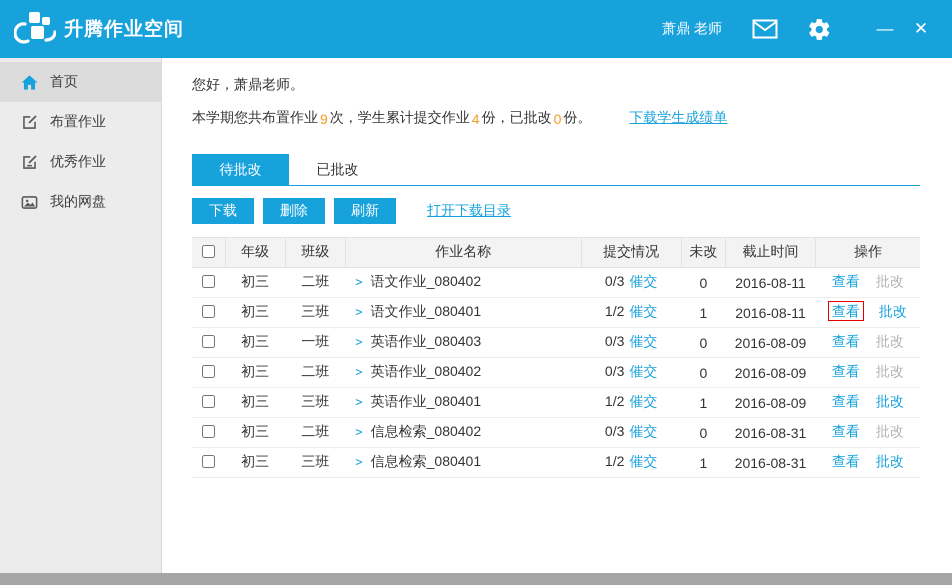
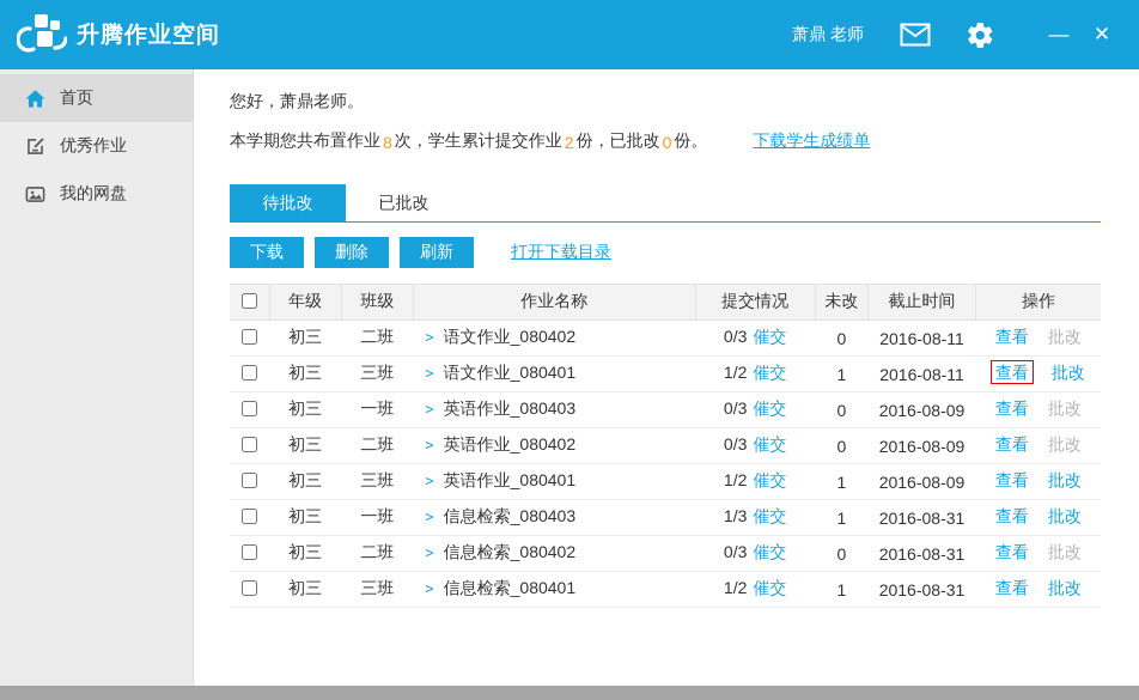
  升腾作业空间
  萧鼎 老师
  —
  ✕
  首页
- 布置作业
  优秀作业
  我的网盘
  您好，萧鼎老师。
  本学期您共布置作业
- 9
+ 8
  次，学生累计提交作业
- 4
+ 2
  份，已批改
  0
  份。
  下载学生成绩单
  待批改
  已批改
  下载
  删除
  刷新
  打开下载目录
  	年级	班级	作业名称	提交情况	未改	截止时间	操作
  	初三	二班	> 语文作业_080402	0/3 催交	0	2016-08-11	查看 批改
  	初三	三班	> 语文作业_080401	1/2 催交	1	2016-08-11	查看 批改
  	初三	一班	> 英语作业_080403	0/3 催交	0	2016-08-09	查看 批改
  	初三	二班	> 英语作业_080402	0/3 催交	0	2016-08-09	查看 批改
  	初三	三班	> 英语作业_080401	1/2 催交	1	2016-08-09	查看 批改
+ 	初三	一班	> 信息检索_080403	1/3 催交	1	2016-08-31	查看 批改
  	初三	二班	> 信息检索_080402	0/3 催交	0	2016-08-31	查看 批改
  	初三	三班	> 信息检索_080401	1/2 催交	1	2016-08-31	查看 批改
